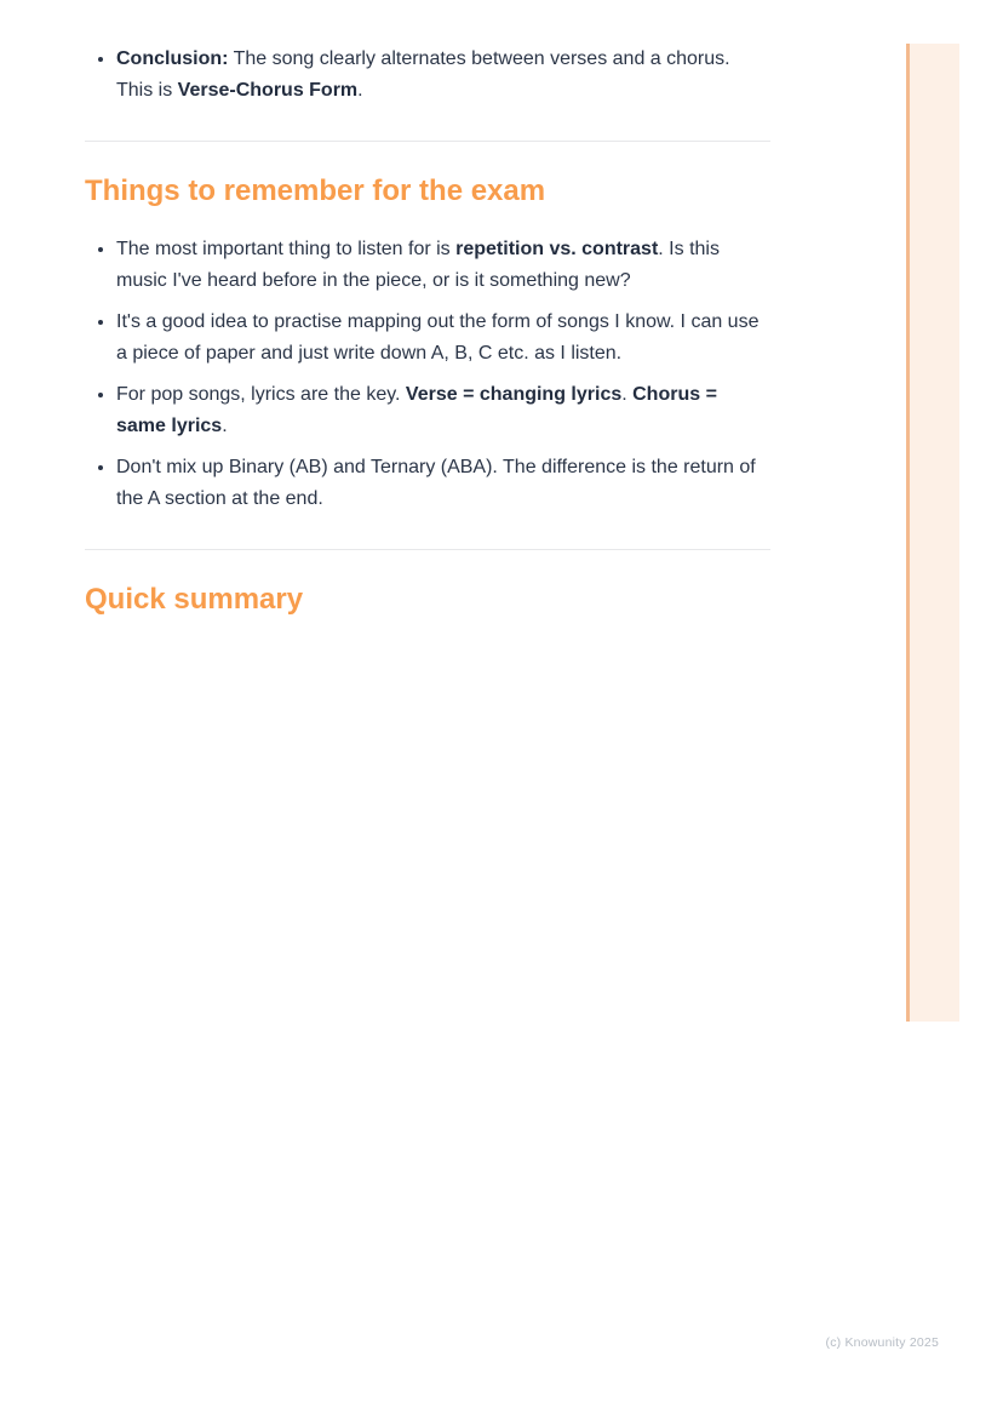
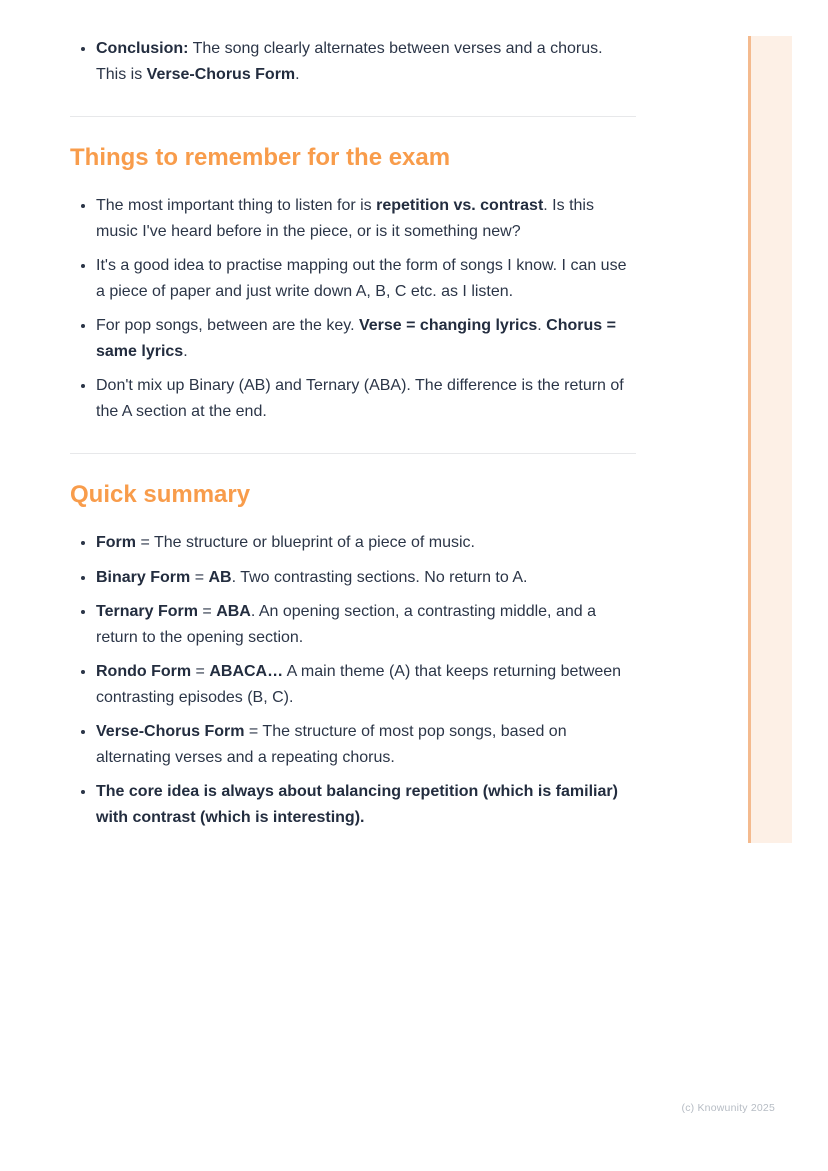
  Conclusion: The song clearly alternates between verses and a chorus. This is Verse-Chorus Form.
  Things to remember for the exam
  The most important thing to listen for is repetition vs. contrast. Is this music I've heard before in the piece, or is it something new?
  It's a good idea to practise mapping out the form of songs I know. I can use a piece of paper and just write down A, B, C etc. as I listen.
- For pop songs, lyrics are the key. Verse = changing lyrics. Chorus = same lyrics.
+ For pop songs, between are the key. Verse = changing lyrics. Chorus = same lyrics.
  Don't mix up Binary (AB) and Ternary (ABA). The difference is the return of the A section at the end.
  Quick summary
+ Form = The structure or blueprint of a piece of music.
+ Binary Form = AB. Two contrasting sections. No return to A.
+ Ternary Form = ABA. An opening section, a contrasting middle, and a return to the opening section.
+ Rondo Form = ABACA… A main theme (A) that keeps returning between contrasting episodes (B, C).
+ Verse-Chorus Form = The structure of most pop songs, based on alternating verses and a repeating chorus.
+ The core idea is always about balancing repetition (which is familiar) with contrast (which is interesting).
  (c) Knowunity 2025
